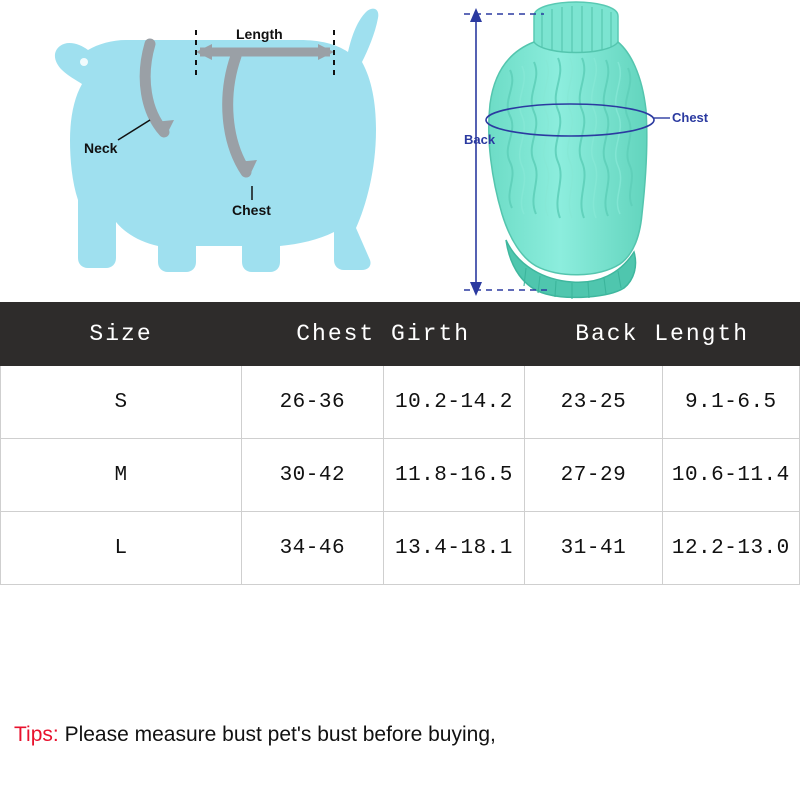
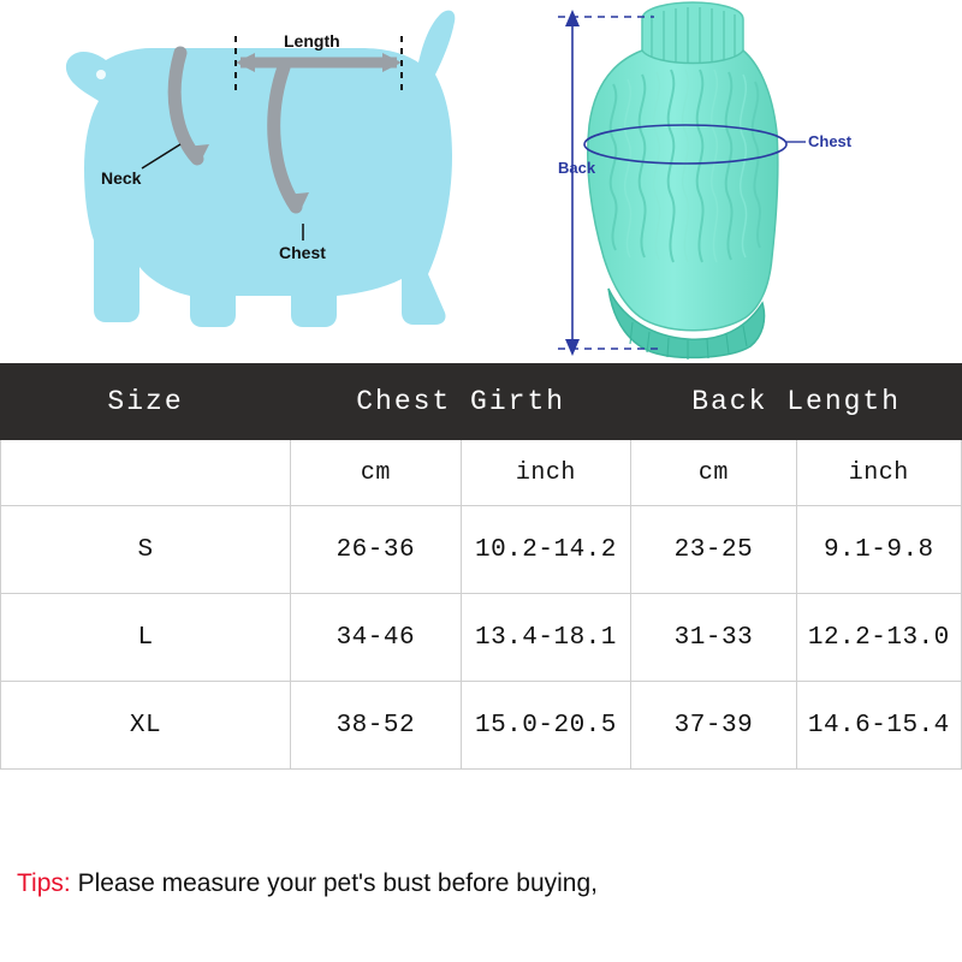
  Length
  Neck
  Chest
  Back
  Chest
  Size	Chest Girth	Back Length
+ 	cm	inch	cm	inch
- S	26-36	10.2-14.2	23-25	9.1-6.5
+ S	26-36	10.2-14.2	23-25	9.1-9.8
- M	30-42	11.8-16.5	27-29	10.6-11.4
- L	34-46	13.4-18.1	31-41	12.2-13.0
+ L	34-46	13.4-18.1	31-33	12.2-13.0
+ XL	38-52	15.0-20.5	37-39	14.6-15.4
- Tips: Please measure bust pet's bust before buying,
+ Tips: Please measure your pet's bust before buying,
